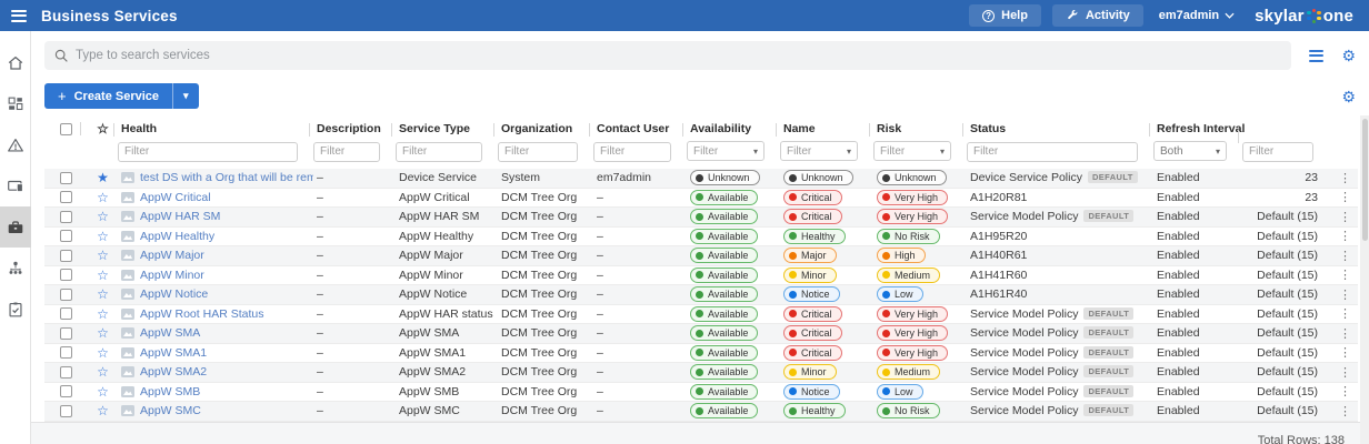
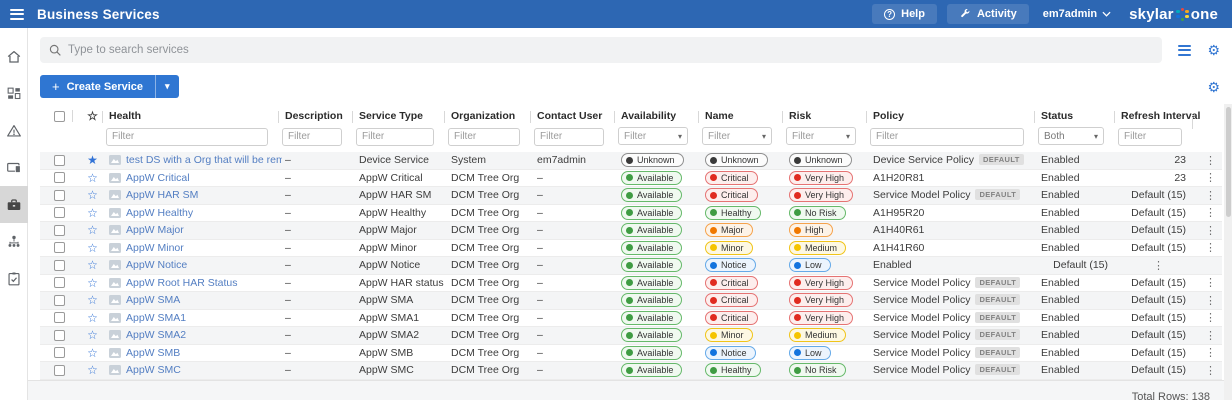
  Business Services
  ?
  Help
  Activity
  em7admin
  skylar
  one
  Type to search services
  ⚙
  +
  Create Service
  ▾
  ⚙
  ☆
  Health
  Description
  Service Type
  Organization
  Contact User
  Availability
  Name
  Risk
+ Policy
  Status
  Refresh Interval
  Filter
  Filter
  Filter
  Filter
  Filter
  Filter
  ▾
  Filter
  ▾
  Filter
  ▾
  Filter
  Both
  ▾
  Filter
  ★
  test DS with a Org that will be rem
  –
  Device Service
  System
  em7admin
  Unknown
  Unknown
  Unknown
  Device Service Policy DEFAULT
  Enabled
  23
  ⋮
  ☆
  AppW Critical
  –
  AppW Critical
  DCM Tree Org
  –
  Available
  Critical
  Very High
  A1H20R81
  Enabled
  23
  ⋮
  ☆
  AppW HAR SM
  –
  AppW HAR SM
  DCM Tree Org
  –
  Available
  Critical
  Very High
  Service Model Policy DEFAULT
  Enabled
  Default (15)
  ⋮
  ☆
  AppW Healthy
  –
  AppW Healthy
  DCM Tree Org
  –
  Available
  Healthy
  No Risk
  A1H95R20
  Enabled
  Default (15)
  ⋮
  ☆
  AppW Major
  –
  AppW Major
  DCM Tree Org
  –
  Available
  Major
  High
  A1H40R61
  Enabled
  Default (15)
  ⋮
  ☆
  AppW Minor
  –
  AppW Minor
  DCM Tree Org
  –
  Available
  Minor
  Medium
  A1H41R60
  Enabled
  Default (15)
  ⋮
  ☆
  AppW Notice
  –
  AppW Notice
  DCM Tree Org
  –
  Available
  Notice
  Low
- A1H61R40
  Enabled
  Default (15)
  ⋮
  ☆
  AppW Root HAR Status
  –
  AppW HAR status
  DCM Tree Org
  –
  Available
  Critical
  Very High
  Service Model Policy DEFAULT
  Enabled
  Default (15)
  ⋮
  ☆
  AppW SMA
  –
  AppW SMA
  DCM Tree Org
  –
  Available
  Critical
  Very High
  Service Model Policy DEFAULT
  Enabled
  Default (15)
  ⋮
  ☆
  AppW SMA1
  –
  AppW SMA1
  DCM Tree Org
  –
  Available
  Critical
  Very High
  Service Model Policy DEFAULT
  Enabled
  Default (15)
  ⋮
  ☆
  AppW SMA2
  –
  AppW SMA2
  DCM Tree Org
  –
  Available
  Minor
  Medium
  Service Model Policy DEFAULT
  Enabled
  Default (15)
  ⋮
  ☆
  AppW SMB
  –
  AppW SMB
  DCM Tree Org
  –
  Available
  Notice
  Low
  Service Model Policy DEFAULT
  Enabled
  Default (15)
  ⋮
  ☆
  AppW SMC
  –
  AppW SMC
  DCM Tree Org
  –
  Available
  Healthy
  No Risk
  Service Model Policy DEFAULT
  Enabled
  Default (15)
  ⋮
  Total Rows: 138
